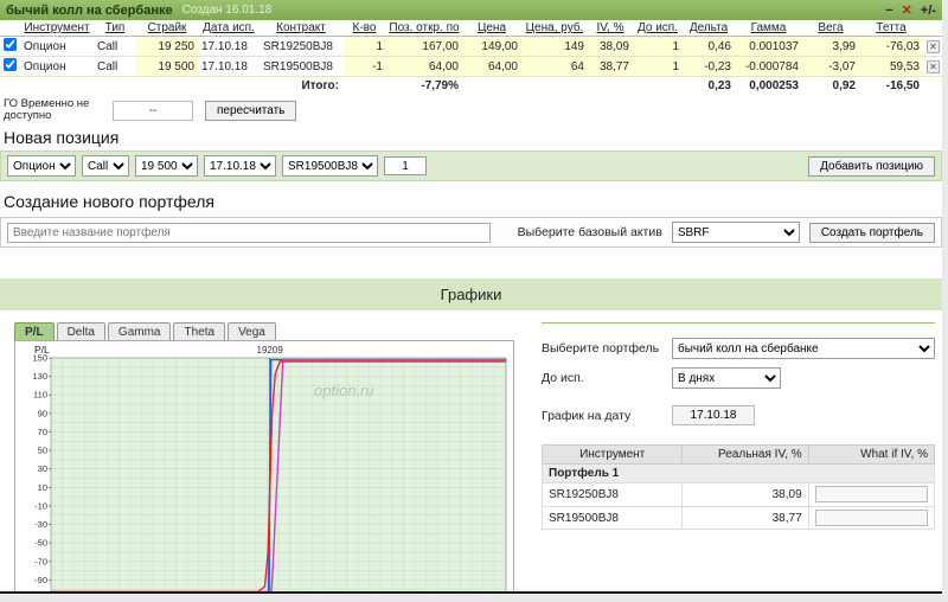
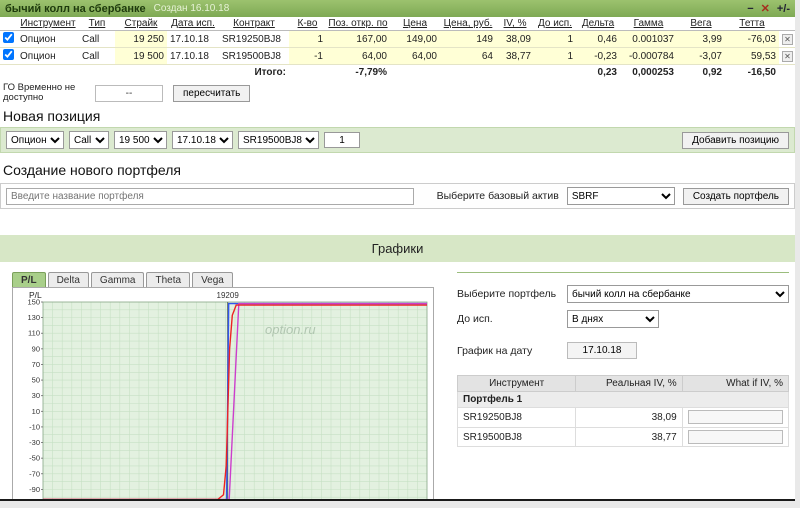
  бычий колл на сбербанке
- Создан 16.01.18
+ Создан 16.10.18
  −
  ✕
  +/-
  	Инструмент	Тип	Страйк	Дата исп.	Контракт	К-во	Поз. откр. по	Цена	Цена, руб.	IV, %	До исп.	Дельта	Гамма	Вега	Тетта
  	Опцион	Call	19 250	17.10.18	SR19250BJ8	1	167,00	149,00	149	38,09	1	0,46	0.001037	3,99	-76,03	✕
  	Опцион	Call	19 500	17.10.18	SR19500BJ8	-1	64,00	64,00	64	38,77	1	-0,23	-0.000784	-3,07	59,53	✕
  Итого:	-7,79%		0,23	0,000253	0,92	-16,50
  ГО Временно не доступно
  --
  пересчитать
  Новая позиция
  Опцион
  Call
  19 500
  17.10.18
  SR19500BJ8
  1
  Добавить позицию
  Создание нового портфеля
  Введите название портфеля
  Выберите базовый актив
  SBRF
  Создать портфель
  Графики
  P/L
  Delta
  Gamma
  Theta
  Vega
  150
  130
  110
  90
  70
  50
  30
  10
  -10
  -30
  -50
  -70
  -90
  P/L
  19209
  option.ru
  Выберите портфель
  бычий колл на сбербанке
  До исп.
  В днях
  График на дату
  17.10.18
  Инструмент	Реальная IV, %	What if IV, %
  Портфель 1
  SR19250BJ8	38,09
  SR19500BJ8	38,77
